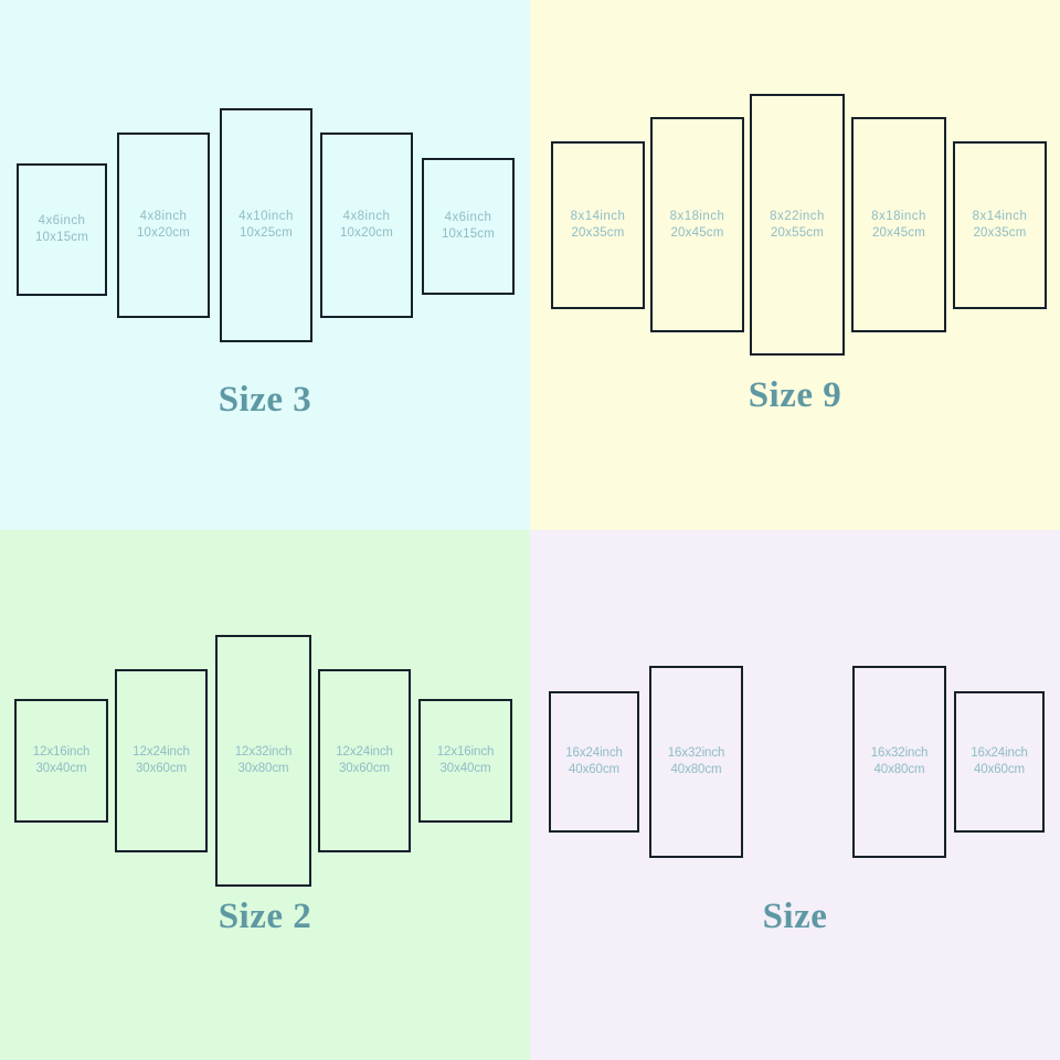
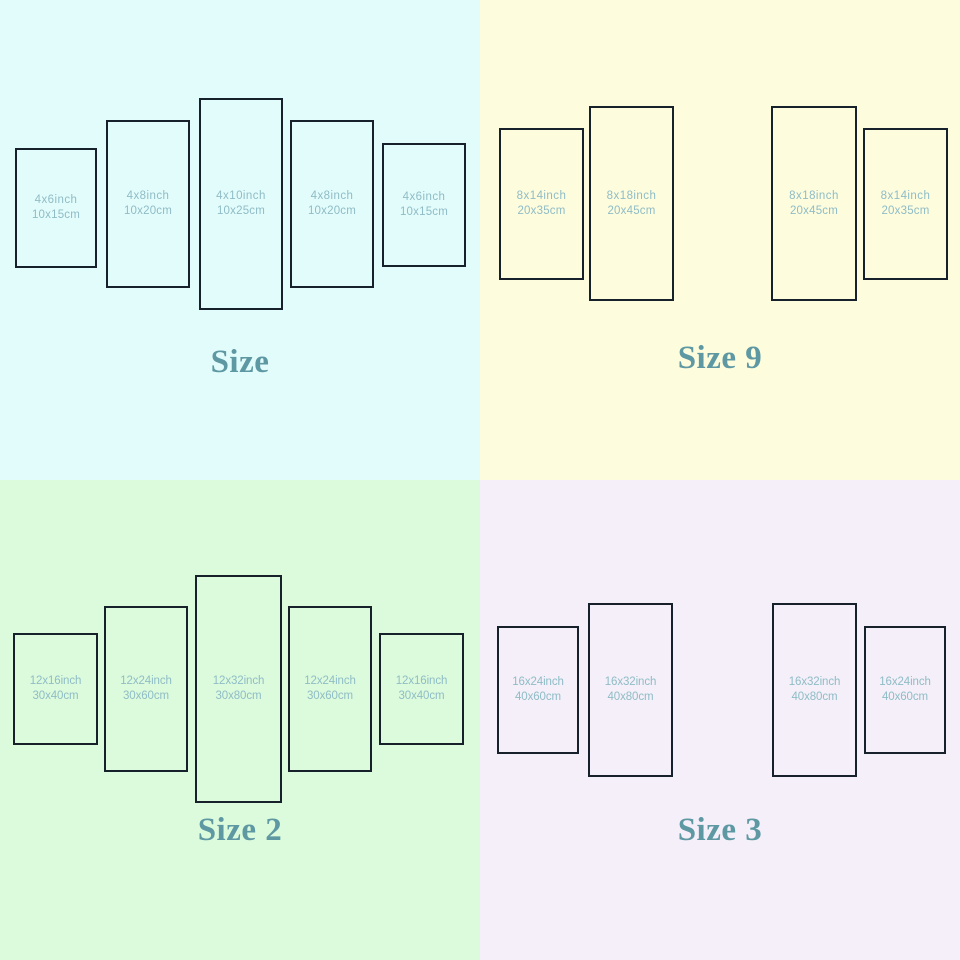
  4x6inch
  10x15cm
  4x8inch
  10x20cm
  4x10inch
  10x25cm
  4x8inch
  10x20cm
  4x6inch
  10x15cm
- Size 3
+ Size
  8x14inch
  20x35cm
  8x18inch
  20x45cm
- 8x22inch
- 20x55cm
  8x18inch
  20x45cm
  8x14inch
  20x35cm
  Size 9
  12x16inch
  30x40cm
  12x24inch
  30x60cm
  12x32inch
  30x80cm
  12x24inch
  30x60cm
  12x16inch
  30x40cm
  Size 2
  16x24inch
  40x60cm
  16x32inch
  40x80cm
  16x32inch
  40x80cm
  16x24inch
  40x60cm
- Size
+ Size 3
